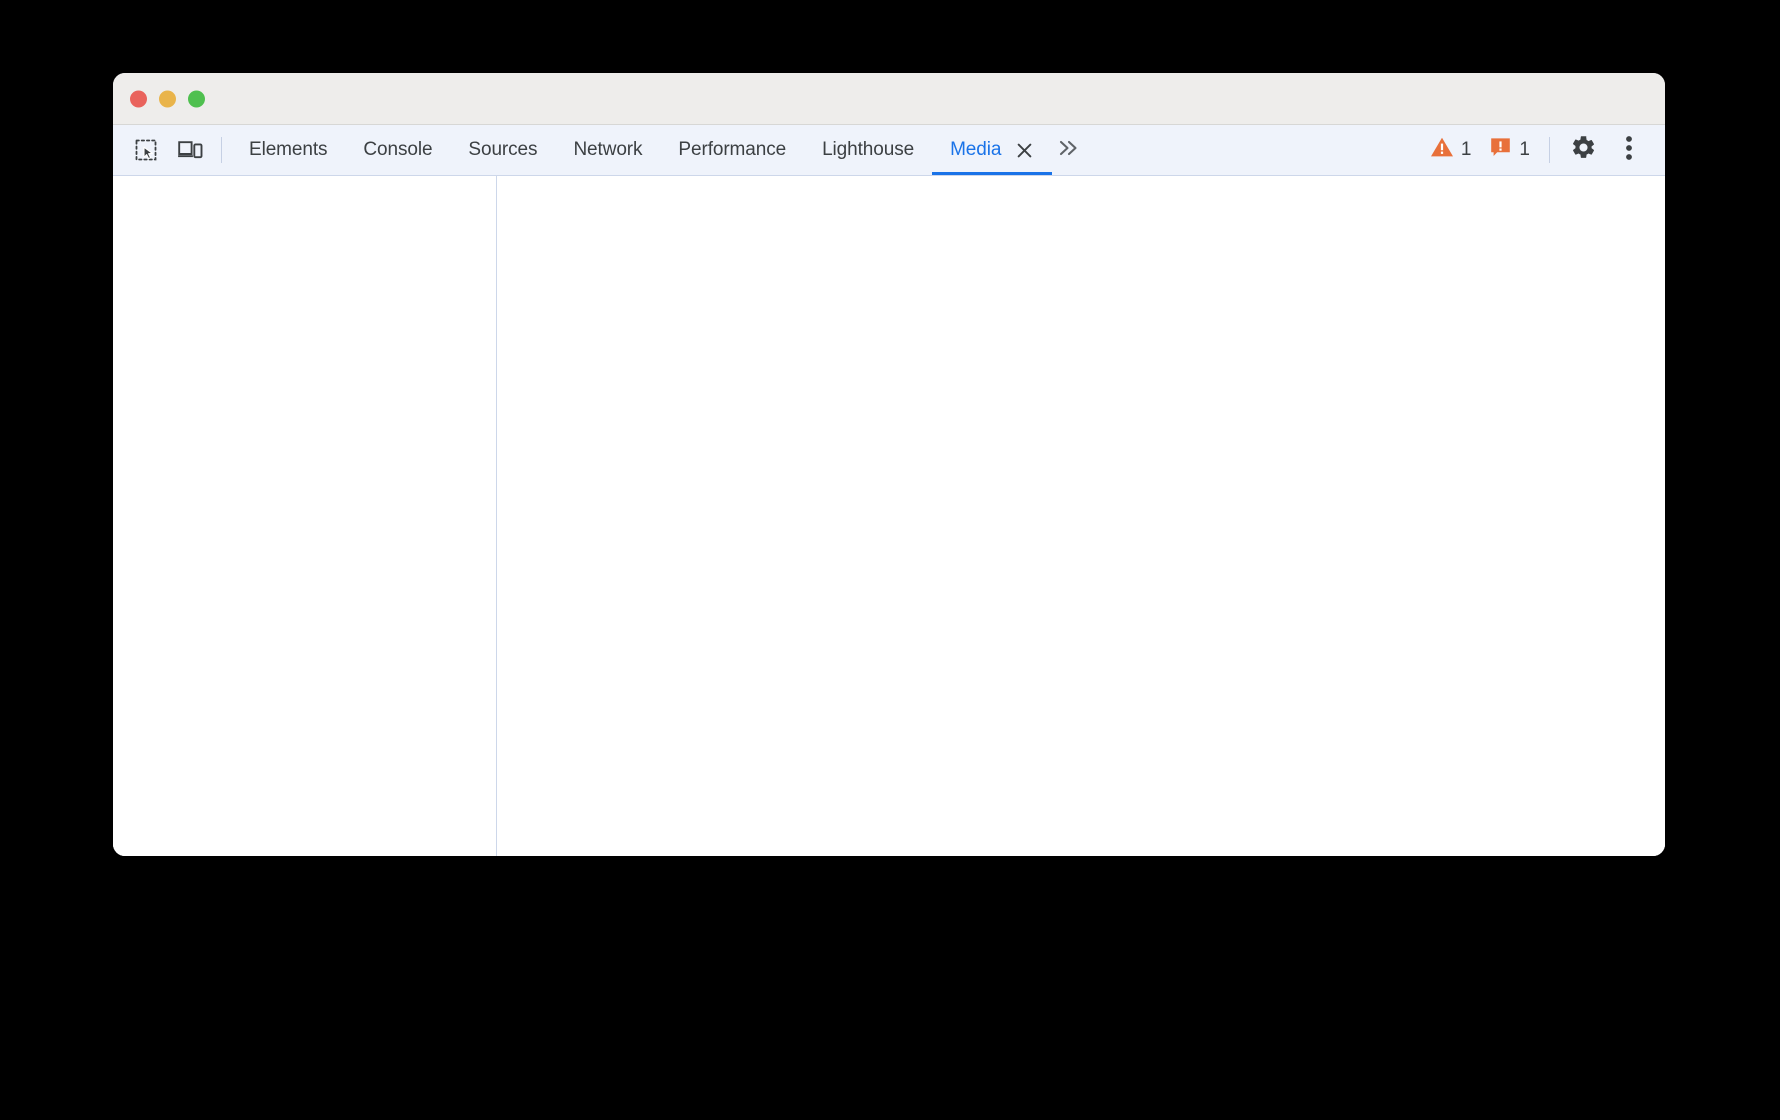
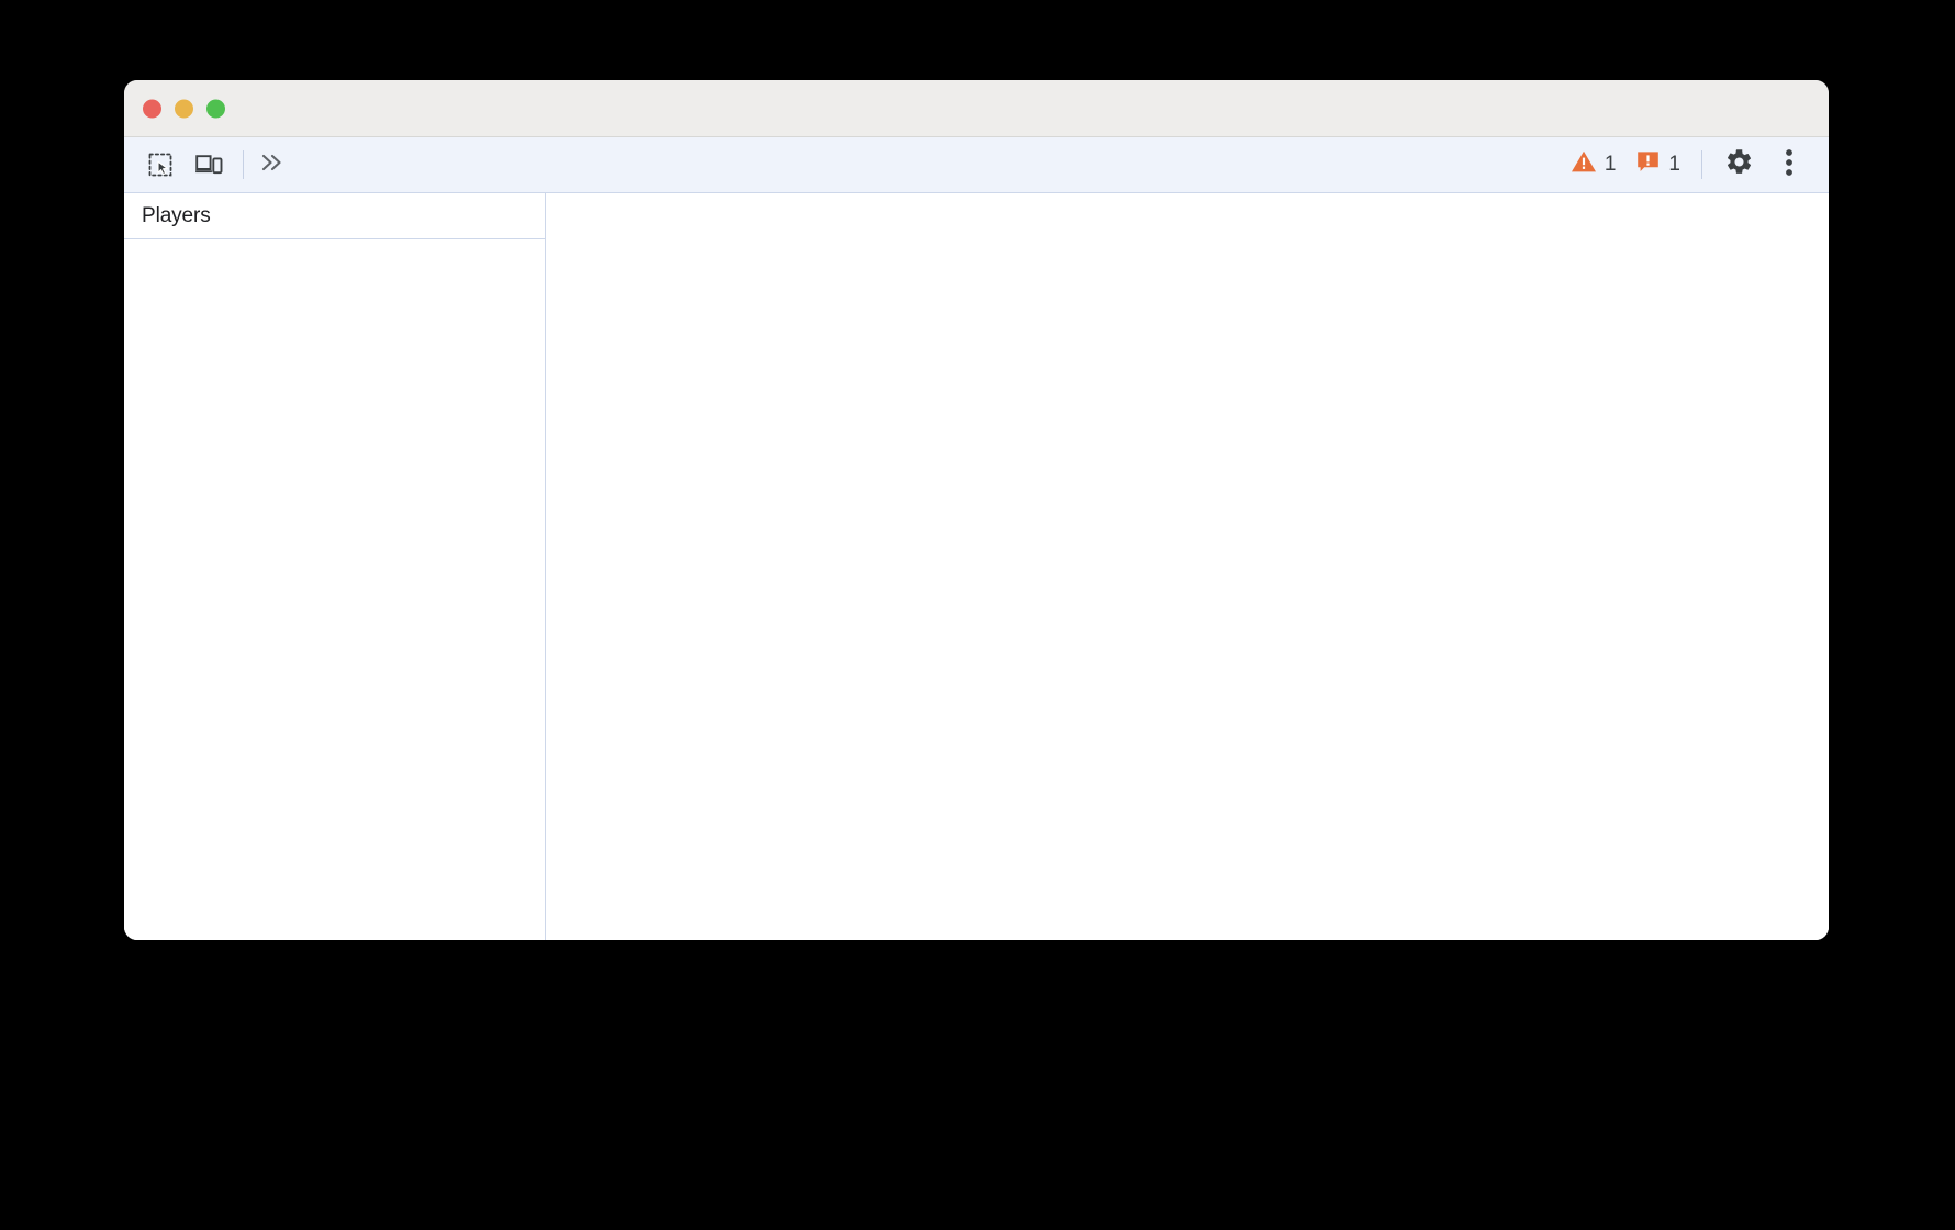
- Elements
- Console
- Sources
- Network
- Performance
- Lighthouse
- Media
  1
  1
+ Players
